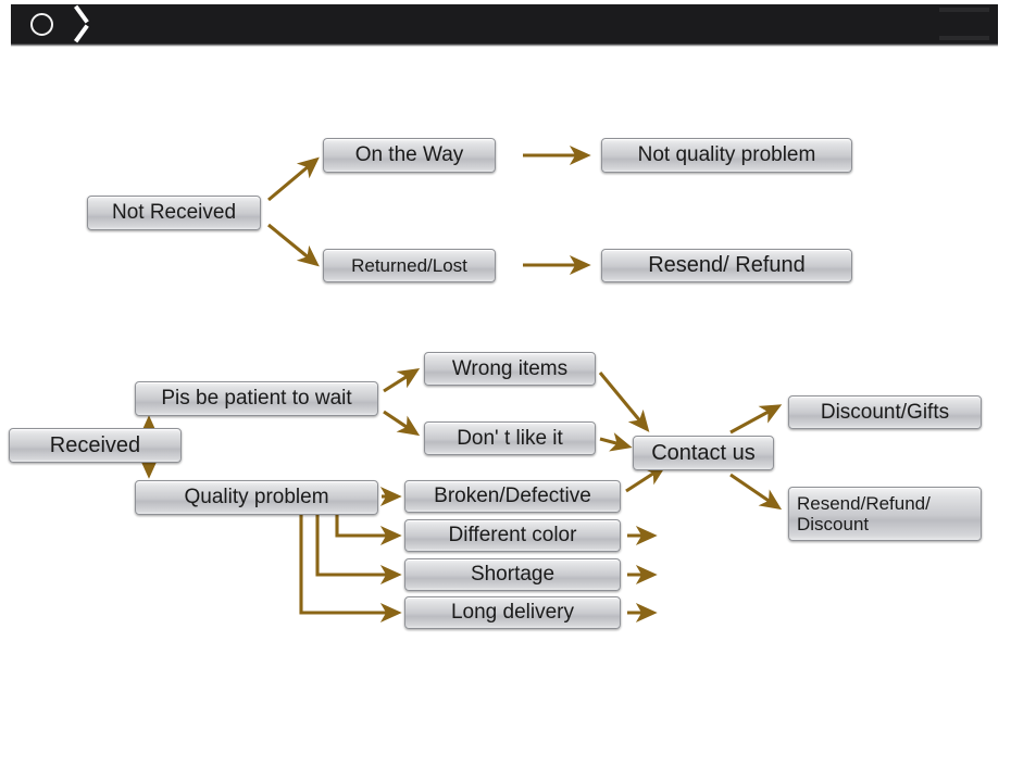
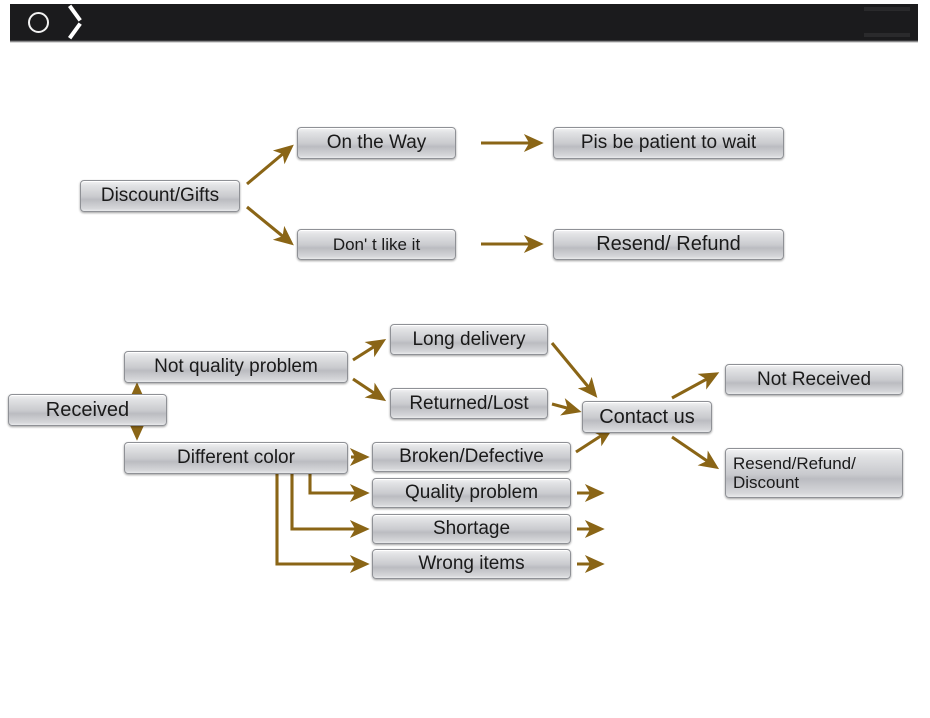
- Not Received
+ Discount/Gifts
  On the Way
- Returned/Lost
+ Don' t like it
- Not quality problem
+ Pis be patient to wait
  Resend/ Refund
  Received
- Pis be patient to wait
+ Not quality problem
- Quality problem
+ Different color
- Wrong items
+ Long delivery
- Don' t like it
+ Returned/Lost
  Broken/Defective
- Different color
+ Quality problem
  Shortage
- Long delivery
+ Wrong items
  Contact us
- Discount/Gifts
+ Not Received
  Resend/Refund/
  Discount
